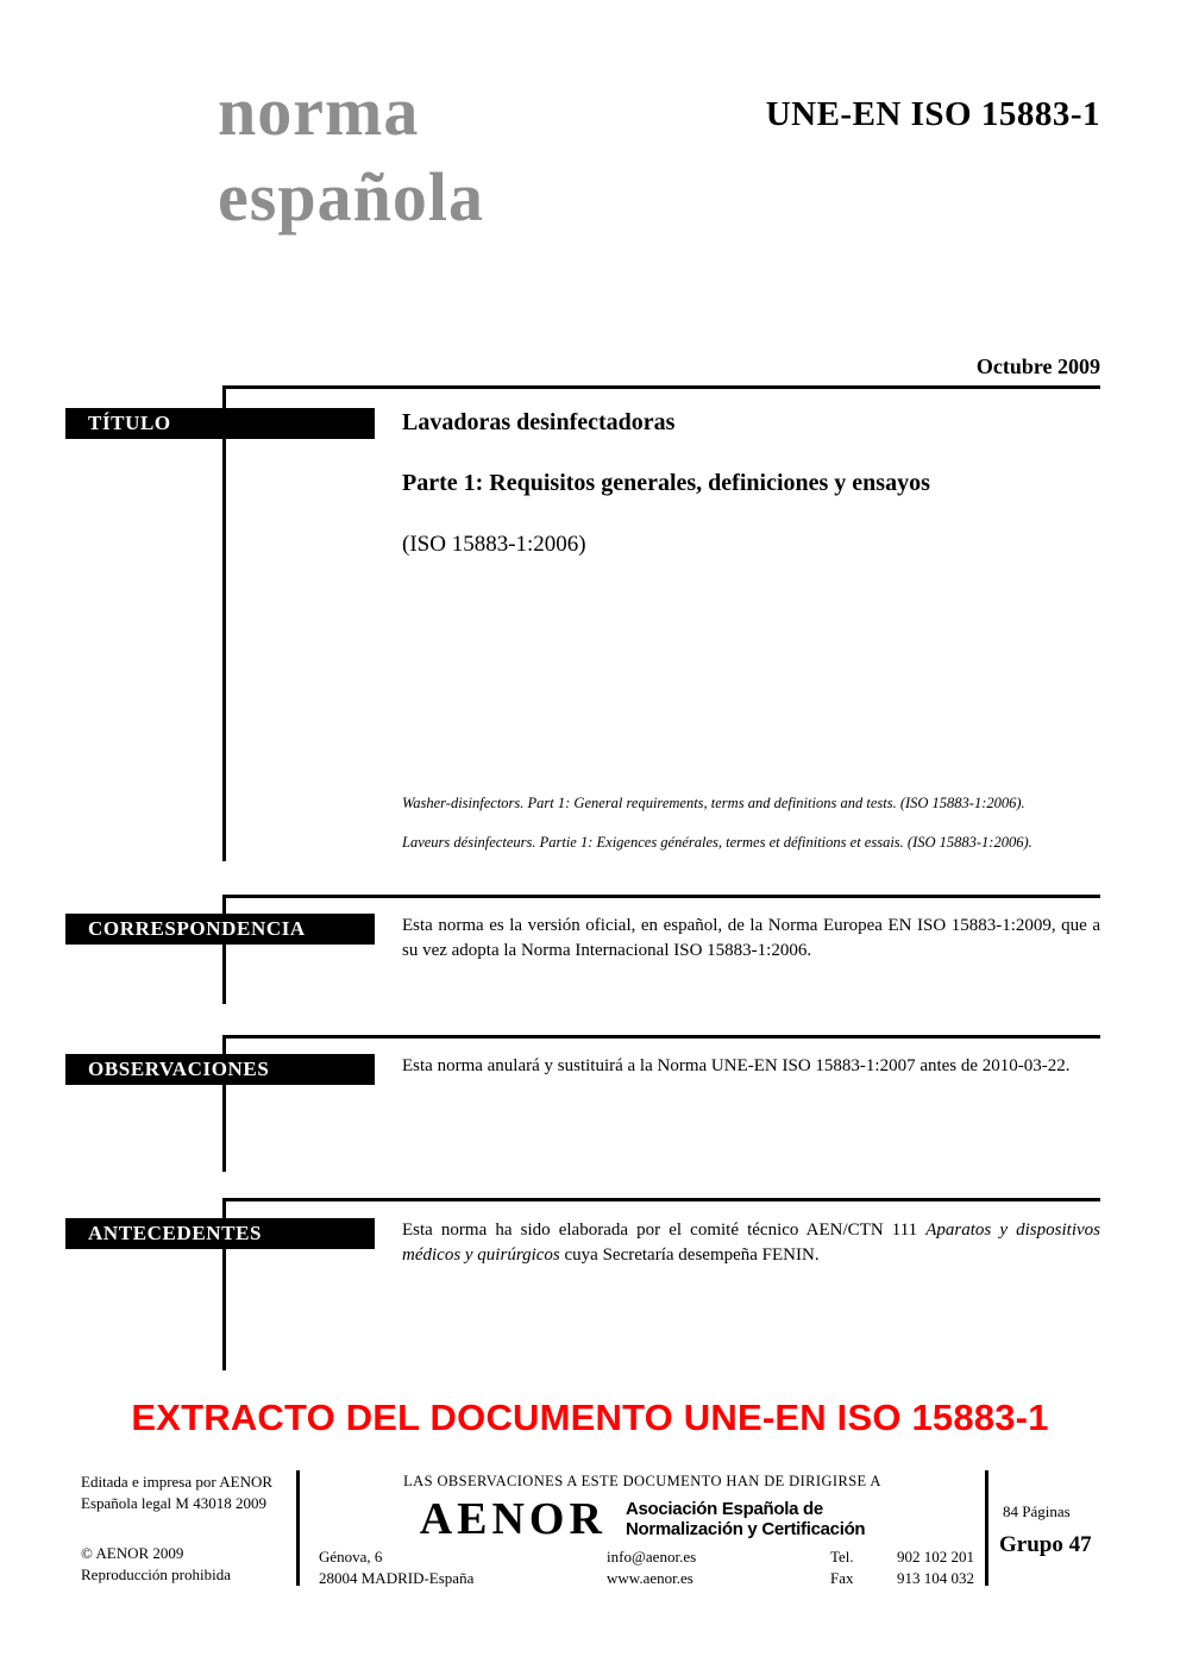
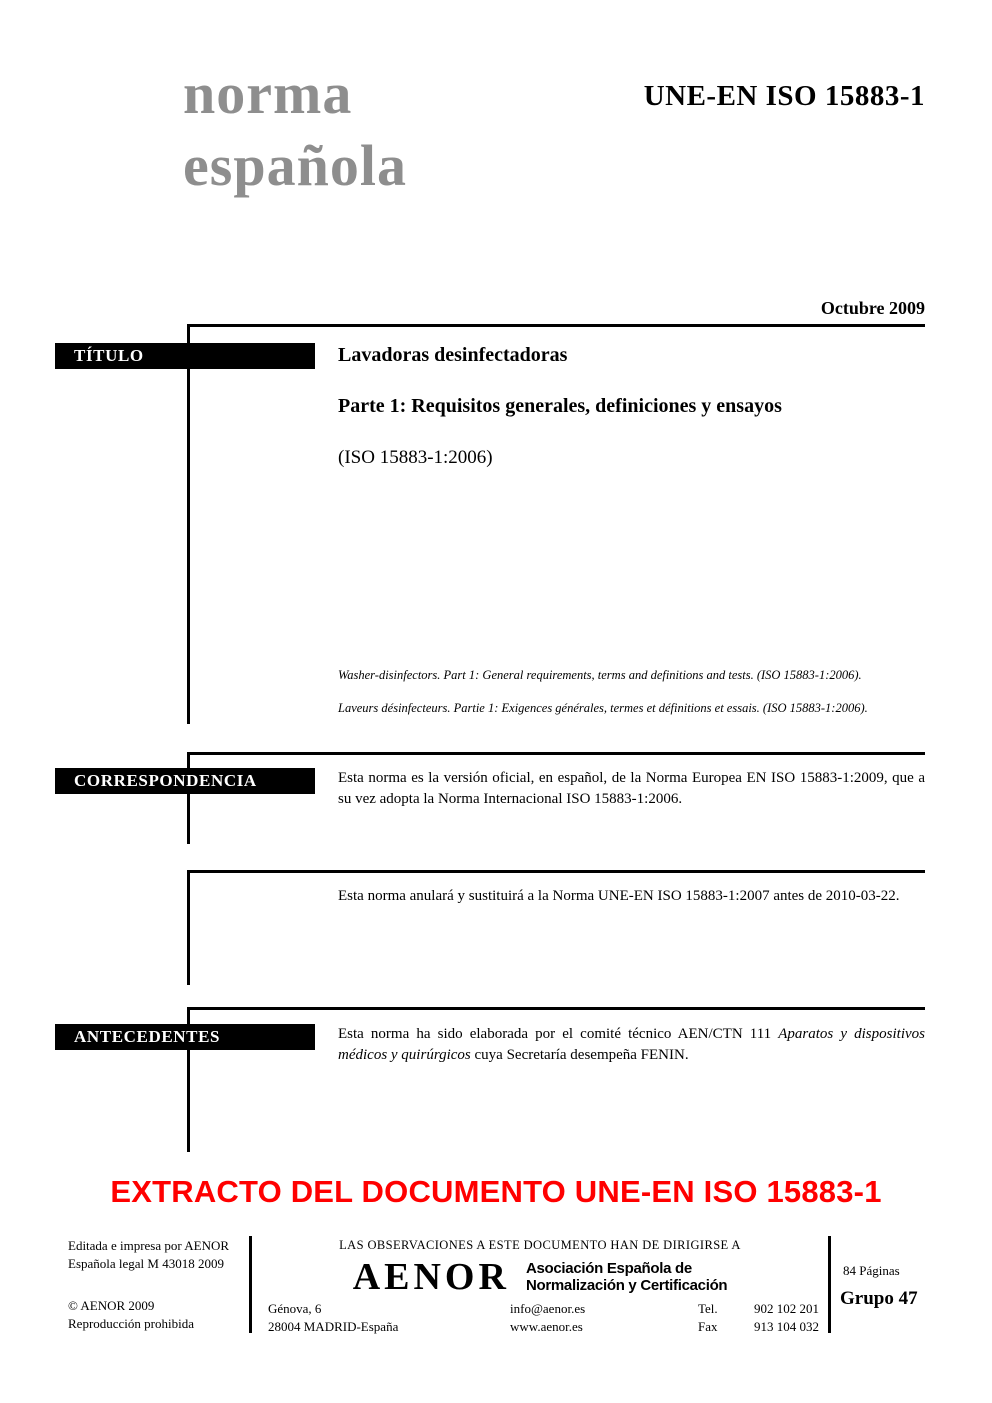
  norma
  española
  UNE-EN ISO 15883-1
  Octubre 2009
  TÍTULO
  Lavadoras desinfectadoras
  Parte 1: Requisitos generales, definiciones y ensayos
  (ISO 15883-1:2006)
  Washer-disinfectors. Part 1: General requirements, terms and definitions and tests. (ISO 15883-1:2006).
  Laveurs désinfecteurs. Partie 1: Exigences générales, termes et définitions et essais. (ISO 15883-1:2006).
  CORRESPONDENCIA
  Esta norma es la versión oficial, en español, de la Norma Europea EN ISO 15883-1:2009, que a su vez adopta la Norma Internacional ISO 15883-1:2006.
- OBSERVACIONES
  Esta norma anulará y sustituirá a la Norma UNE-EN ISO 15883-1:2007 antes de 2010-03-22.
  ANTECEDENTES
  Esta norma ha sido elaborada por el comité técnico AEN/CTN 111 Aparatos y dispositivos médicos y quirúrgicos cuya Secretaría desempeña FENIN.
  EXTRACTO DEL DOCUMENTO UNE-EN ISO 15883-1
  Editada e impresa por AENOR
  Española legal M 43018 2009
  © AENOR 2009
  Reproducción prohibida
  LAS OBSERVACIONES A ESTE DOCUMENTO HAN DE DIRIGIRSE A
  AENOR
  Asociación Española de
  Normalización y Certificación
  Génova, 6
  28004 MADRID-España
  info@aenor.es
  www.aenor.es
  Tel.
  902 102 201
  Fax
  913 104 032
  84 Páginas
  Grupo 47
